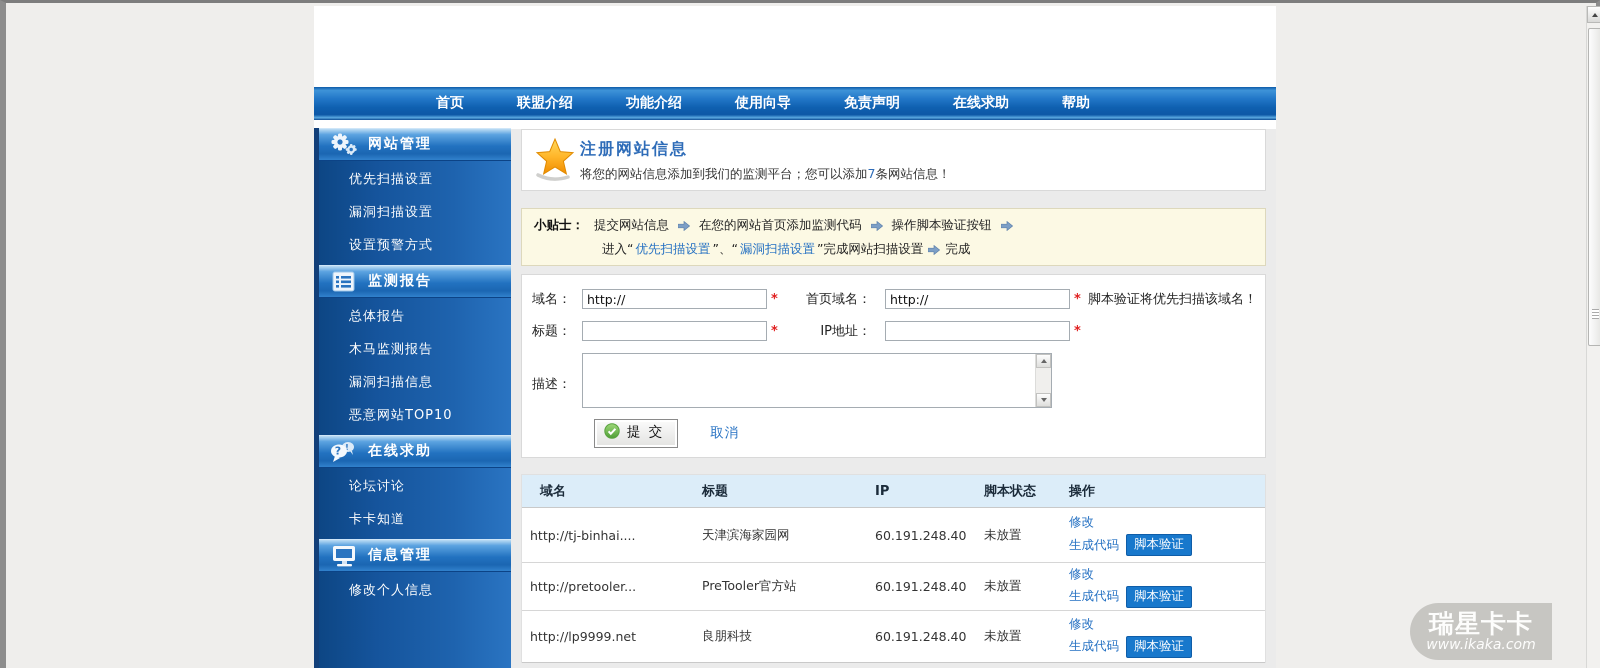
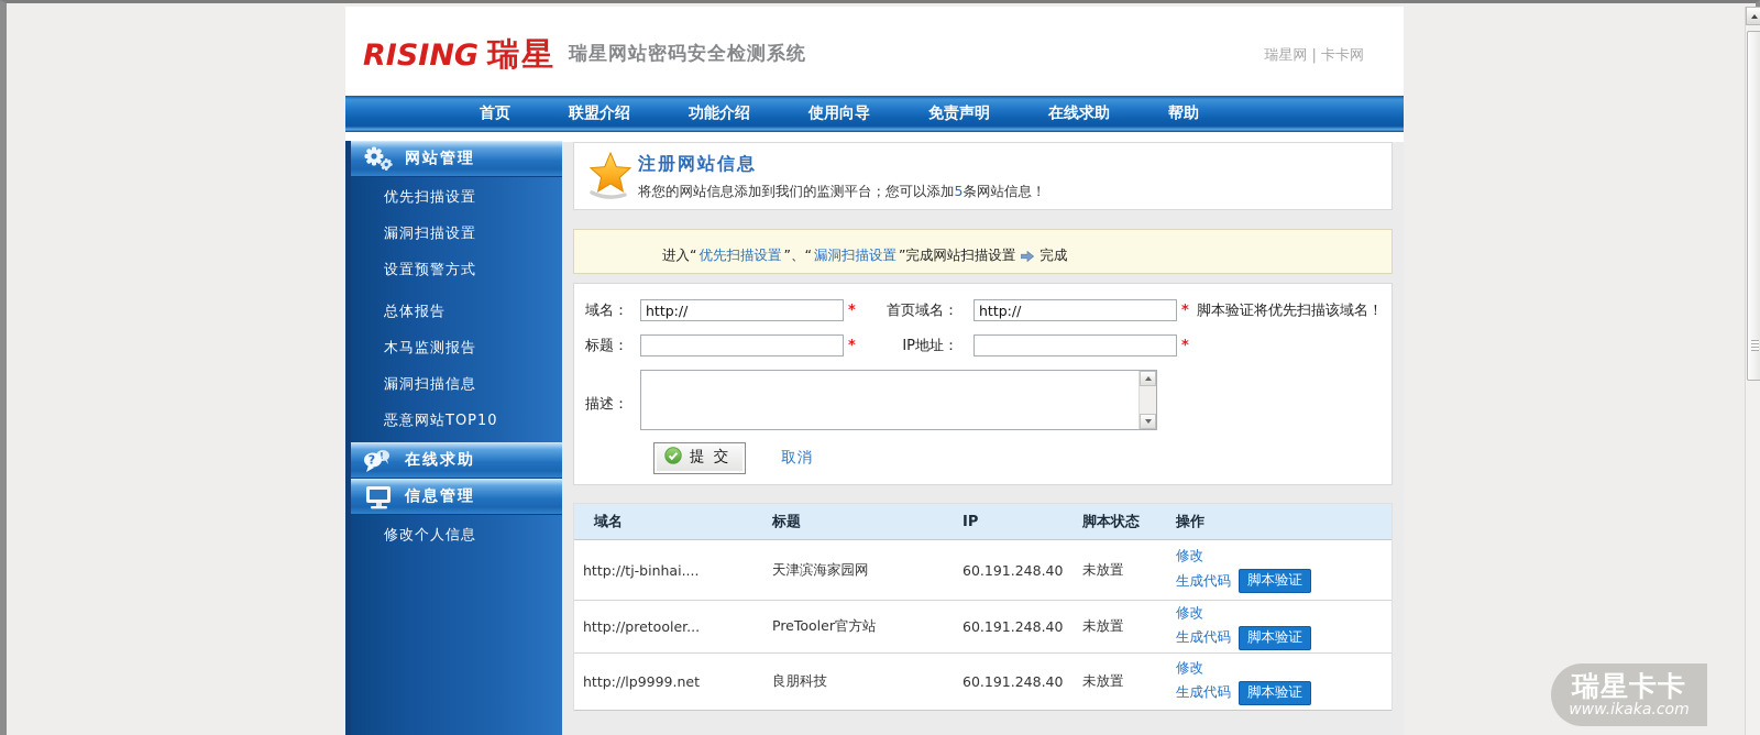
+ RISING 瑞星
+ 瑞星网站密码安全检测系统
+ 瑞星网 | 卡卡网
  首页
  联盟介绍
  功能介绍
  使用向导
  免责声明
  在线求助
  帮助
  网站管理
  优先扫描设置
  漏洞扫描设置
  设置预警方式
- 监测报告
  总体报告
  木马监测报告
  漏洞扫描信息
  恶意网站TOP10
  !
  ?
  在线求助
- 论坛讨论
- 卡卡知道
  信息管理
  修改个人信息
  注册网站信息
- 将您的网站信息添加到我们的监测平台；您可以添加7条网站信息！
+ 将您的网站信息添加到我们的监测平台；您可以添加5条网站信息！
- 小贴士：
- 提交网站信息
- 在您的网站首页添加监测代码
- 操作脚本验证按钮
  进入“
  优先扫描设置
  ”、“
  漏洞扫描设置
  ”完成网站扫描设置
  完成
  域名：
  http://
  *
  首页域名：
  http://
  *
  脚本验证将优先扫描该域名！
  标题：
  *
  IP地址：
  *
  描述：
  提 交
  取消
  域名
  标题
  IP
  脚本状态
  操作
  http://tj-binhai....
  天津滨海家园网
  60.191.248.40
  未放置
  修改
  生成代码
  脚本验证
  http://pretooler...
  PreTooler官方站
  60.191.248.40
  未放置
  修改
  生成代码
  脚本验证
  http://lp9999.net
  良朋科技
  60.191.248.40
  未放置
  修改
  生成代码
  脚本验证
  瑞星卡卡
  www.ikaka.com
